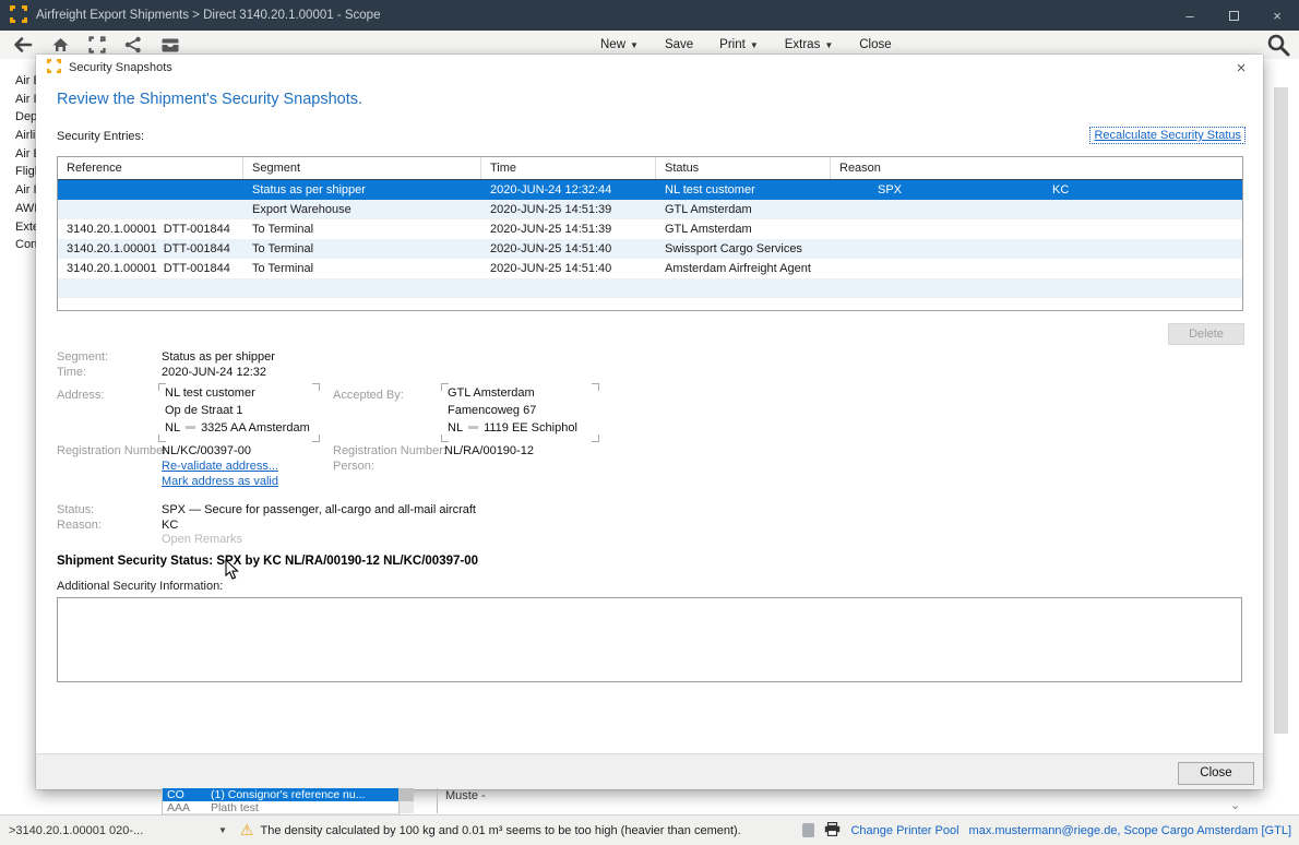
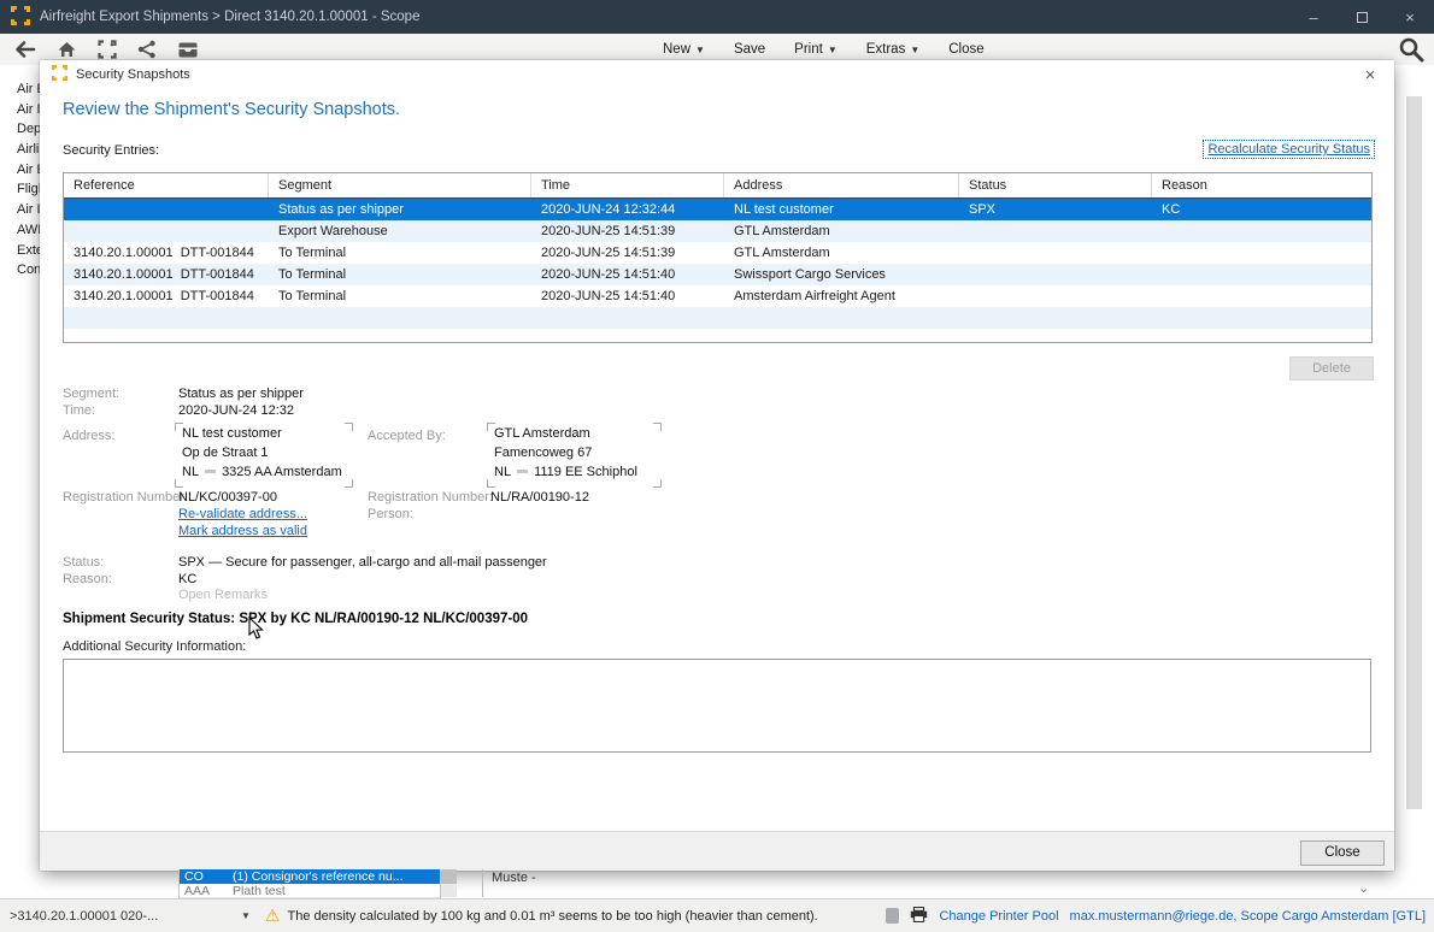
  Airfreight Export Shipments > Direct 3140.20.1.00001 - Scope
  –
  ×
  New
  ▼
  Save
  Print
  ▼
  Extras
  ▼
  Close
  Air
  Air
  Dep
  Airli
  Air
  Flig
  Air
  Ext
  Con
  Security Snapshots
  ×
  Review the Shipment's Security Snapshots.
  Security Entries:
  Recalculate Security Status
  Reference
  Segment
  Time
+ Address
  Status
  Reason
  Status as per shipper
  2020-JUN-24 12:32:44
  NL test customer
  SPX
  KC
  Export Warehouse
  2020-JUN-25 14:51:39
  GTL Amsterdam
  3140.20.1.00001 DTT-001844
  To Terminal
  2020-JUN-25 14:51:39
  GTL Amsterdam
  3140.20.1.00001 DTT-001844
  To Terminal
  2020-JUN-25 14:51:40
  Swissport Cargo Services
  3140.20.1.00001 DTT-001844
  To Terminal
  2020-JUN-25 14:51:40
  Amsterdam Airfreight Agent
  Delete
  Segment:
  Status as per shipper
  Time:
  2020-JUN-24 12:32
  Address:
  NL test customer
  Op de Straat 1
  NL 3325 AA Amsterdam
  Accepted By:
  GTL Amsterdam
  Famencoweg 67
  NL 1119 EE Schiphol
  Registration Number:
  NL/KC/00397-00
  Re-validate address...
  Mark address as valid
  Registration Number:
  NL/RA/00190-12
  Person:
  Status:
- SPX — Secure for passenger, all-cargo and all-mail aircraft
+ SPX — Secure for passenger, all-cargo and all-mail passenger
  Reason:
  KC
  Open Remarks
  Shipment Security Status: SPX by KC NL/RA/00190-12 NL/KC/00397-00
  Additional Security Information:
  Close
  CO
  (1) Consignor's reference nu...
  AAA
  Plath test
  Muste -
  ⌄
  >3140.20.1.00001 020-...
  ▼
  ⚠
  The density calculated by 100 kg and 0.01 m³ seems to be too high (heavier than cement).
  Change Printer Pool
  max.mustermann@riege.de, Scope Cargo Amsterdam [GTL]
